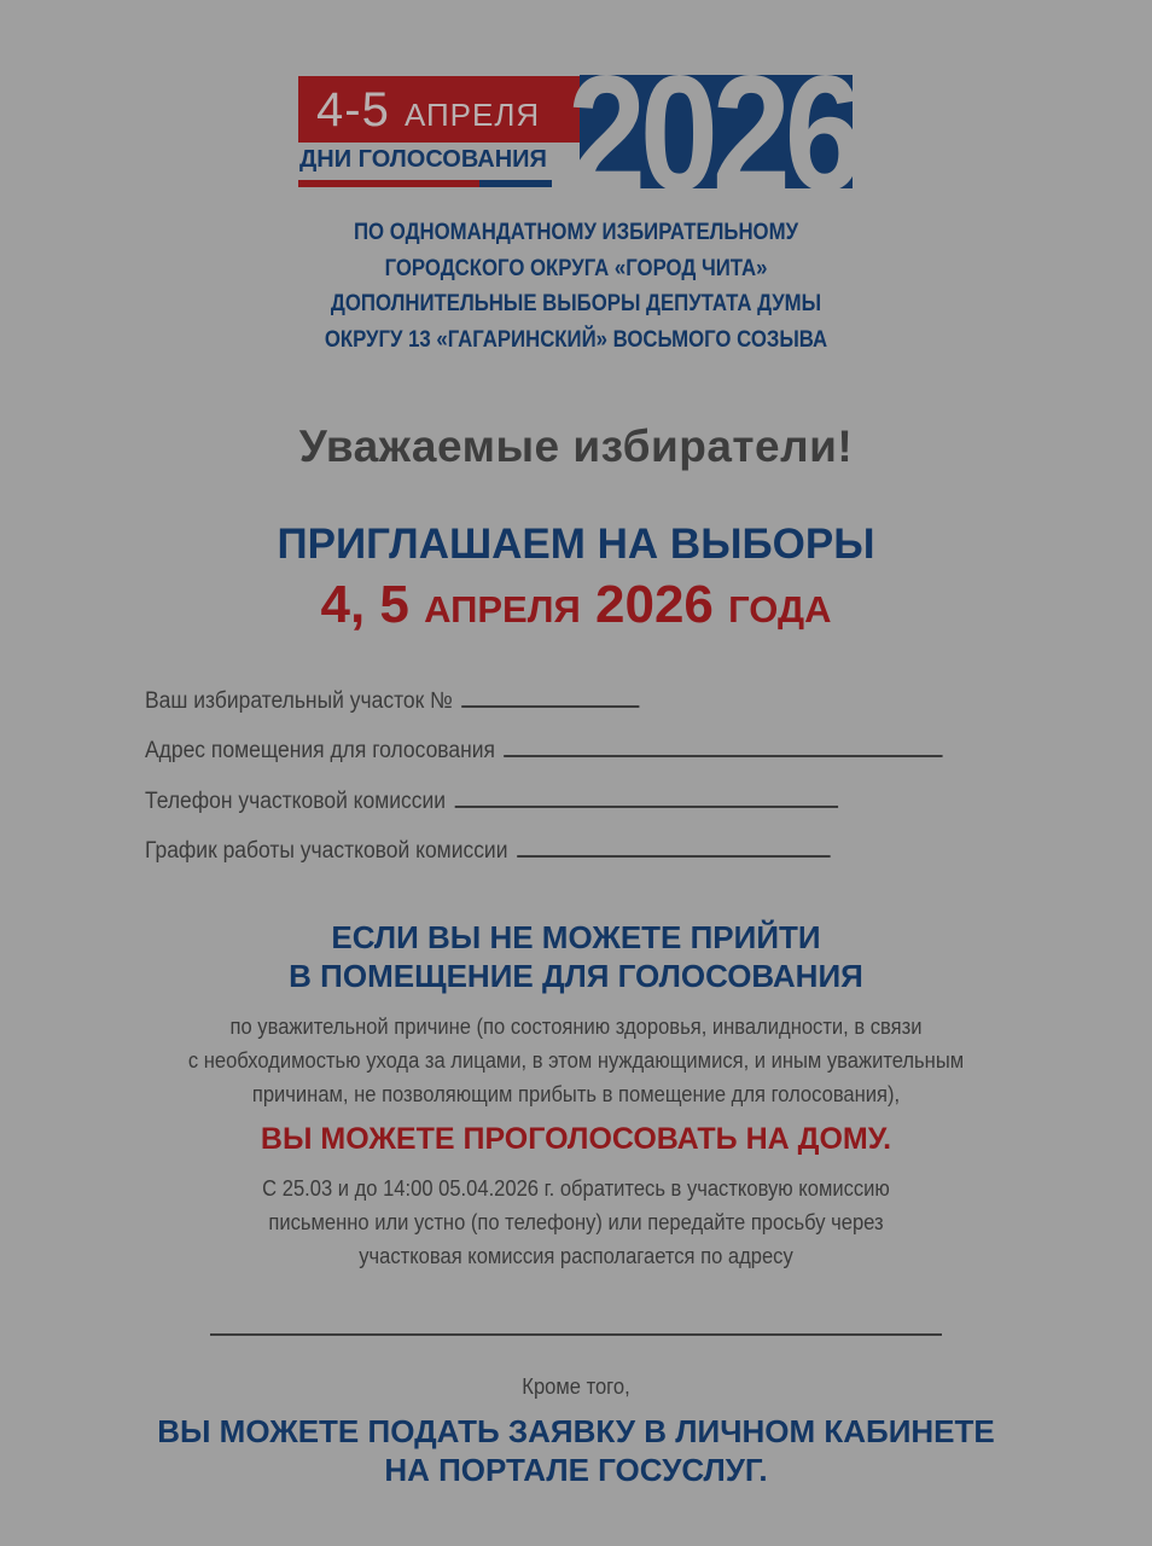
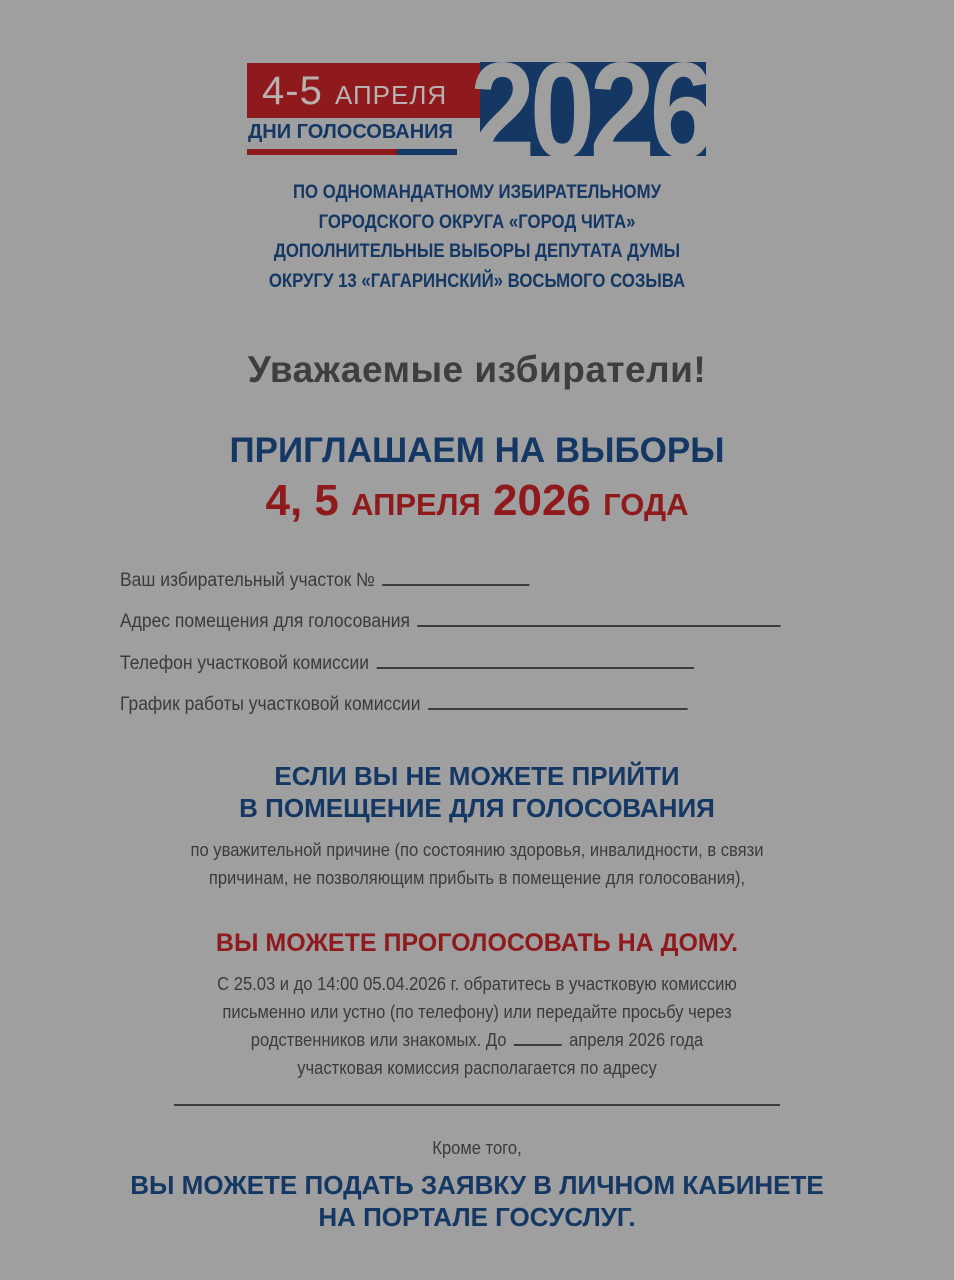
  4-5 АПРЕЛЯ
  ДНИ ГОЛОСОВАНИЯ
  2026
  ПО ОДНОМАНДАТНОМУ ИЗБИРАТЕЛЬНОМУ
  ГОРОДСКОГО ОКРУГА «ГОРОД ЧИТА»
  ДОПОЛНИТЕЛЬНЫЕ ВЫБОРЫ ДЕПУТАТА ДУМЫ
  ОКРУГУ 13 «ГАГАРИНСКИЙ» ВОСЬМОГО СОЗЫВА
  Уважаемые избиратели!
  ПРИГЛАШАЕМ НА ВЫБОРЫ
  4, 5 АПРЕЛЯ 2026 ГОДА
  Ваш избирательный участок №
  Адрес помещения для голосования
  Телефон участковой комиссии
  График работы участковой комиссии
  ЕСЛИ ВЫ НЕ МОЖЕТЕ ПРИЙТИ
  В ПОМЕЩЕНИЕ ДЛЯ ГОЛОСОВАНИЯ
  по уважительной причине (по состоянию здоровья, инвалидности, в связи
- с необходимостью ухода за лицами, в этом нуждающимися, и иным уважительным
  причинам, не позволяющим прибыть в помещение для голосования),
  ВЫ МОЖЕТЕ ПРОГОЛОСОВАТЬ НА ДОМУ.
  С 25.03 и до 14:00 05.04.2026 г. обратитесь в участковую комиссию
  письменно или устно (по телефону) или передайте просьбу через
+ родственников или знакомых. До апреля 2026 года
  участковая комиссия располагается по адресу
  Кроме того,
  ВЫ МОЖЕТЕ ПОДАТЬ ЗАЯВКУ В ЛИЧНОМ КАБИНЕТЕ
  НА ПОРТАЛЕ ГОСУСЛУГ.
